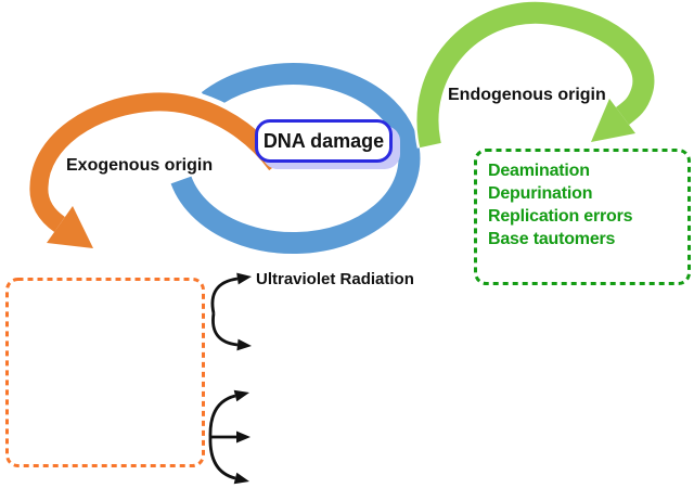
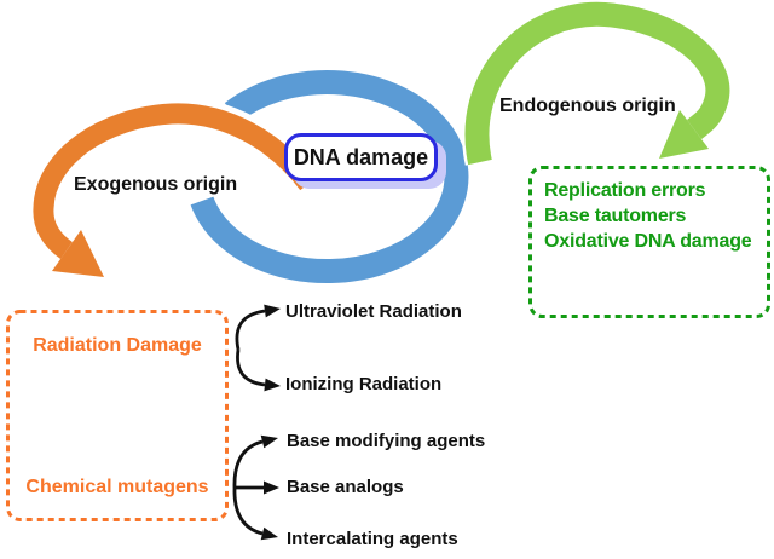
  DNA damage
  Exogenous origin
  Endogenous origin
- Deamination
- Depurination
  Replication errors
  Base tautomers
+ Oxidative DNA damage
+ Radiation Damage
+ Chemical mutagens
  Ultraviolet Radiation
+ Ionizing Radiation
+ Base modifying agents
+ Base analogs
+ Intercalating agents
